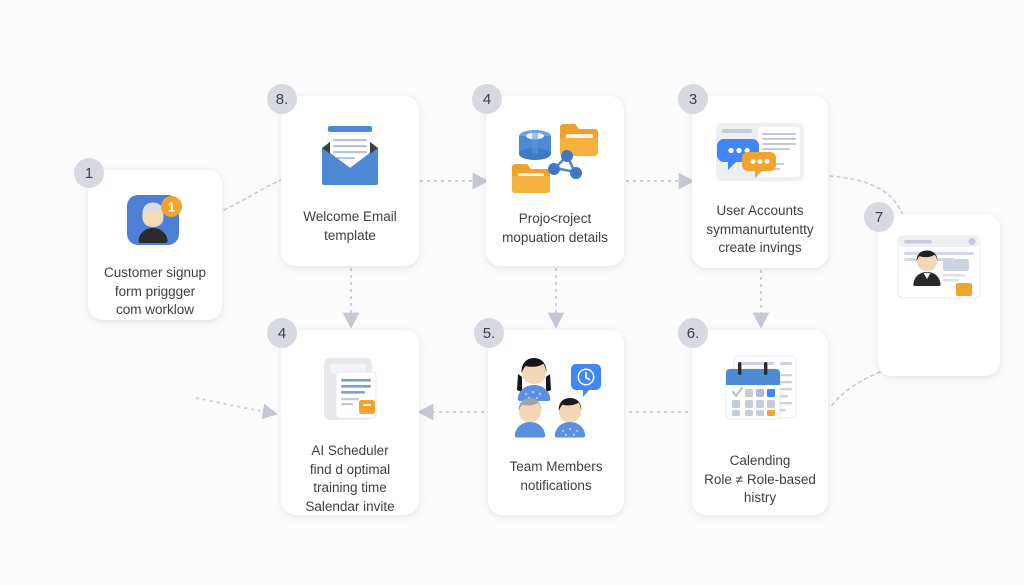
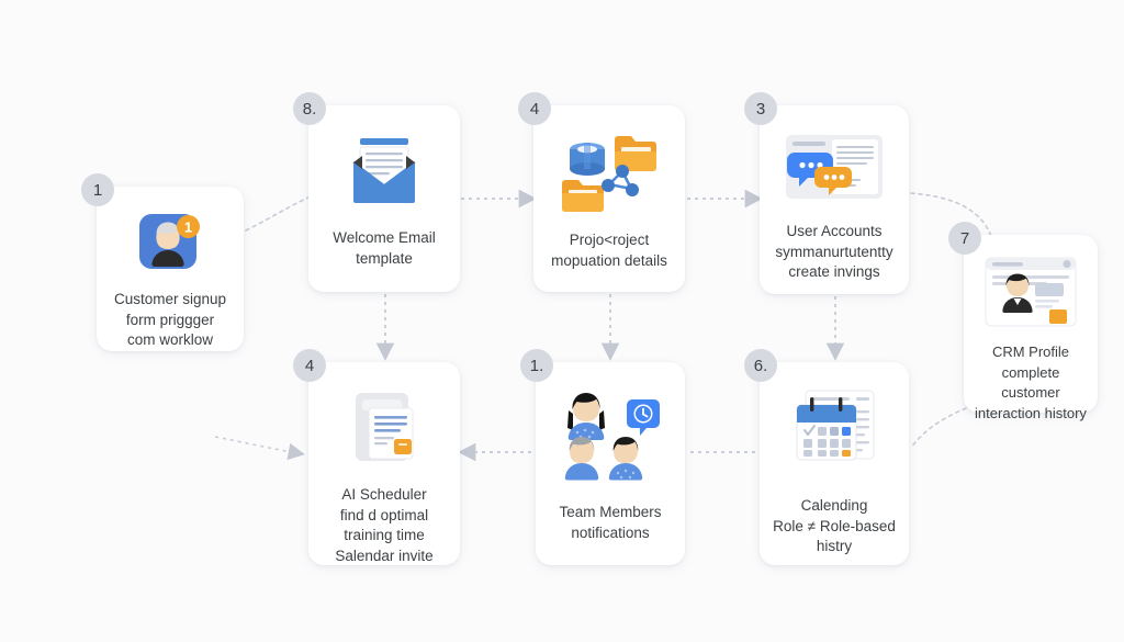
  1
  1
  Customer signup
  form priggger
  com worklow
  8.
  Welcome Email
  template
  4
  Projo<roject
  mopuation details
  3
  User Accounts
  symmanurtutentty
  create invings
  7
+ CRM Profile
+ complete customer
+ interaction history
  4
  AI Scheduler
  find d optimal
  training time
  Salendar invite
- 5.
+ 1.
  Team Members
  notifications
  6.
  Calending
  Role ≠ Role-based
  histry
